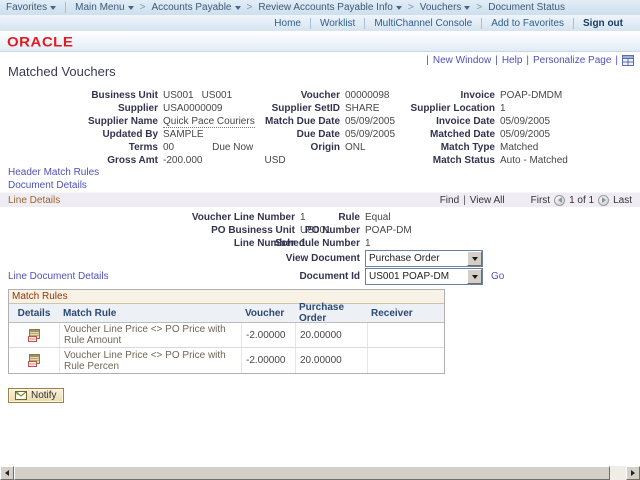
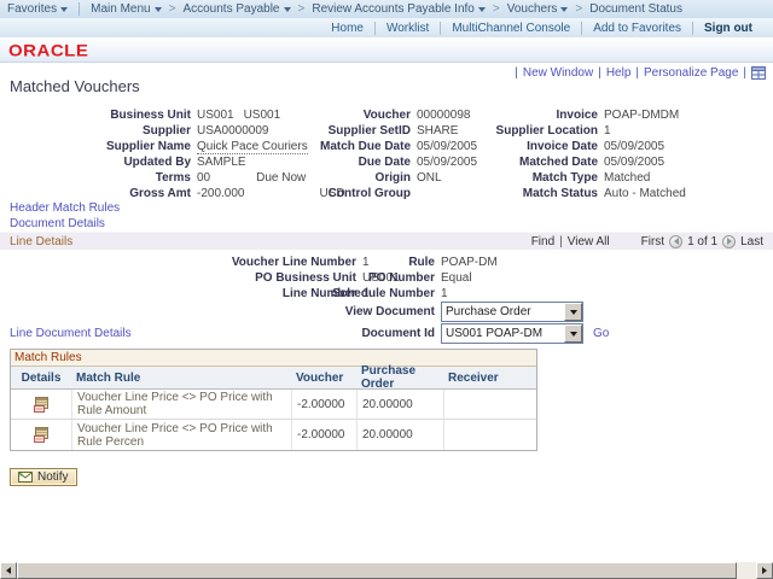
  Favorites
  Main Menu
  Accounts Payable
  Review Accounts Payable Info
  Vouchers
  Document Status
  Home
  Worklist
  MultiChannel Console
  Add to Favorites
  Sign out
  ORACLE
  New Window
  Help
  Personalize Page
  Matched Vouchers
  Business Unit
  US001
  US001
  Supplier
  USA0000009
  Supplier Name
  Quick Pace Couriers
  Updated By
  SAMPLE
  Terms
  00
  Due Now
  Gross Amt
  -200.000
  USD
  Voucher
  00000098
  Supplier SetID
  SHARE
  Match Due Date
  05/09/2005
  Due Date
  05/09/2005
  Origin
  ONL
+ Control Group
  Invoice
  POAP-DMDM
  Supplier Location
  1
  Invoice Date
  05/09/2005
  Matched Date
  05/09/2005
  Match Type
  Matched
  Match Status
  Auto - Matched
  Header Match Rules
  Document Details
  Line Details
  Find
  View All
  First
  1 of 1
  Last
  Voucher Line Number
  1
  PO Business Unit
  US001
  Line Number
  1
  Rule
- Equal
+ POAP-DM
  PO Number
- POAP-DM
+ Equal
  Schedule Number
  1
  View Document
  Purchase Order
  Document Id
  US001 POAP-DM
  Go
  Line Document Details
  Match Rules
  Details
  Match Rule
  Voucher
  Purchase Order
  Receiver
  Voucher Line Price <> PO Price with Rule Amount
  -2.00000
  20.00000
  Voucher Line Price <> PO Price with Rule Percen
  -2.00000
  20.00000
  Notify
